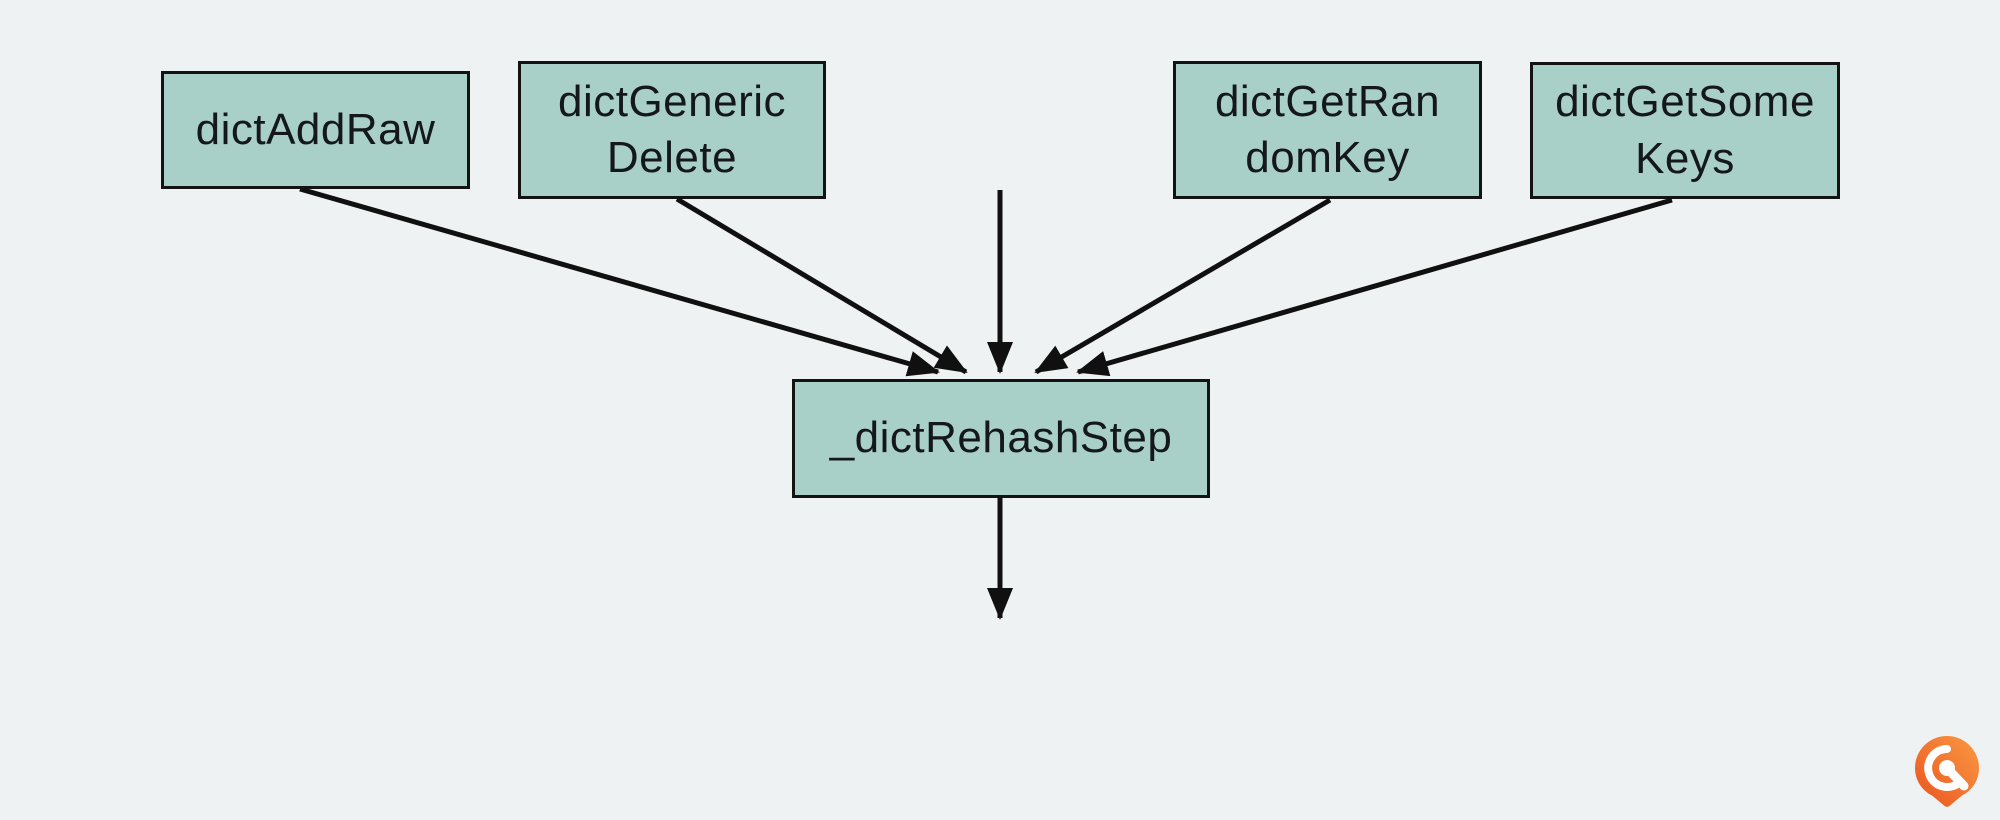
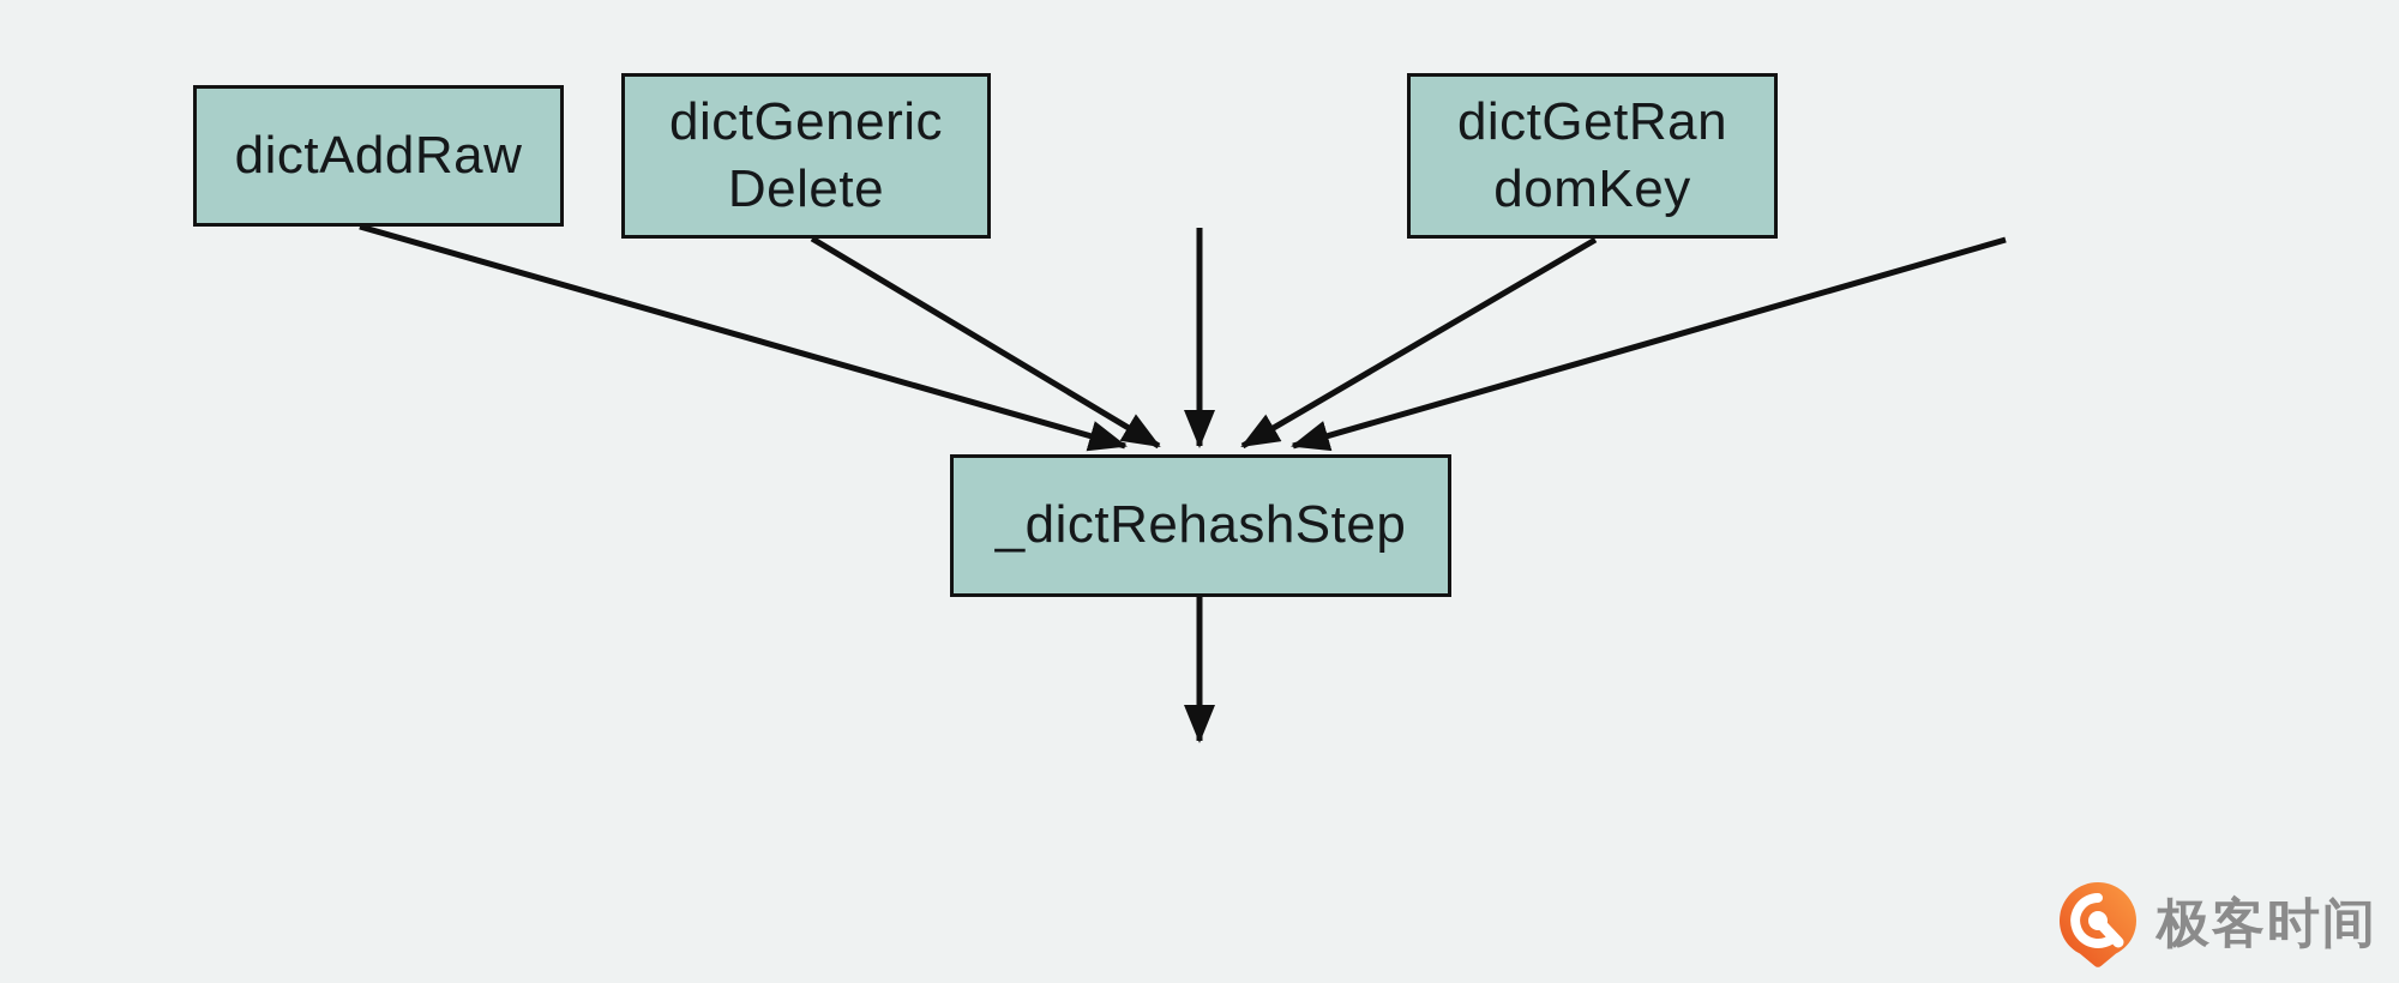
  dictAddRaw
  dictGeneric
  Delete
  dictGetRan
  domKey
- dictGetSome
- Keys
  _dictRehashStep
+ 极客时间
